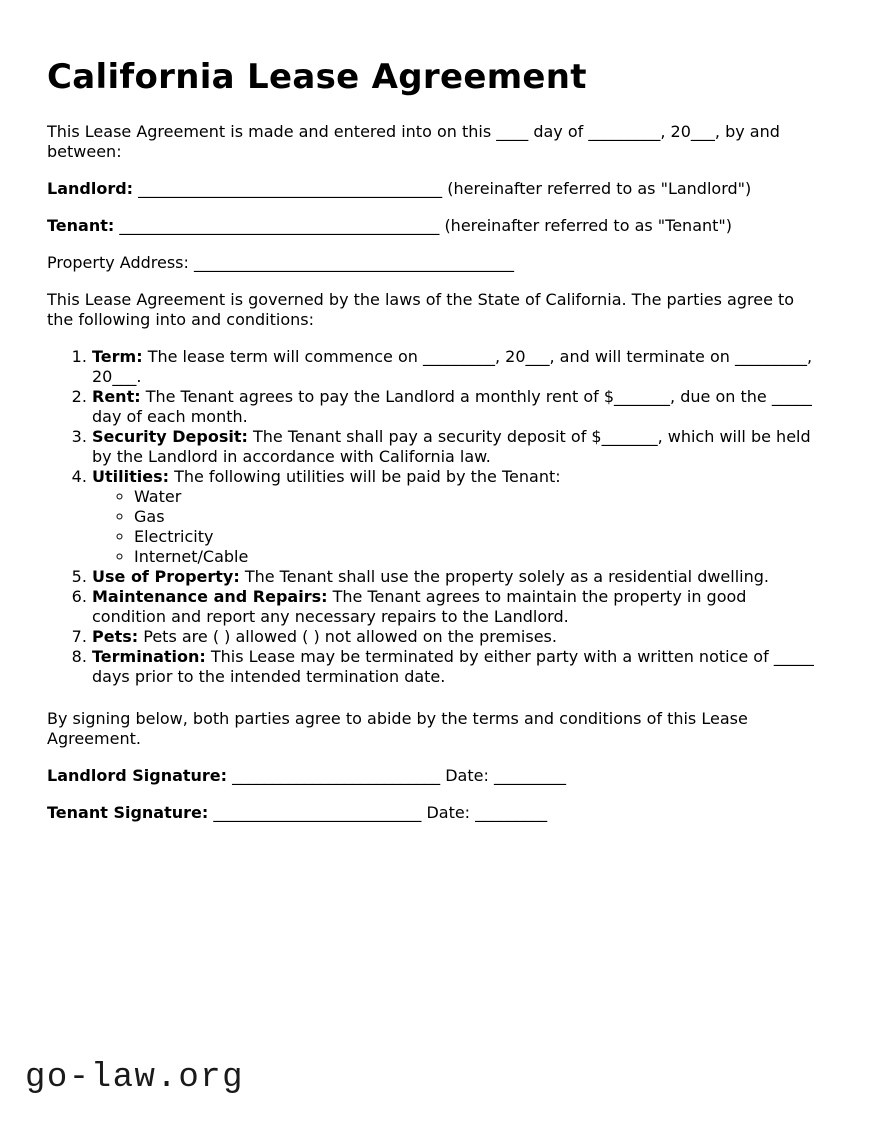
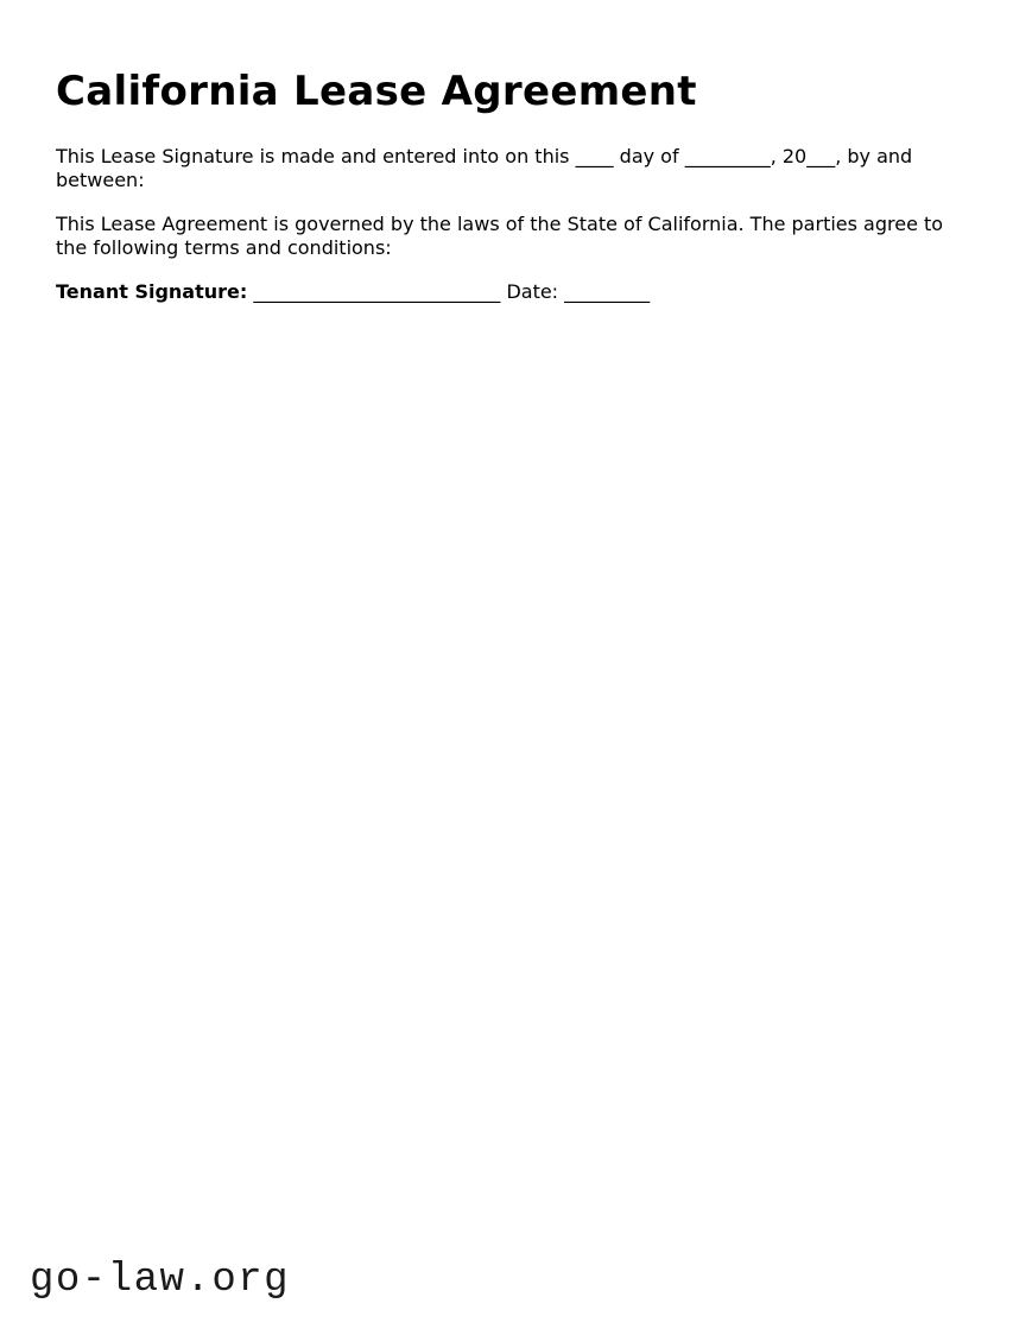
  California Lease Agreement
- This Lease Agreement is made and entered into on this ____ day of _________, 20___, by and between:
+ This Lease Signature is made and entered into on this ____ day of _________, 20___, by and between:
- Landlord: ______________________________________ (hereinafter referred to as "Landlord")
- Tenant: ________________________________________ (hereinafter referred to as "Tenant")
- Property Address: ________________________________________
- This Lease Agreement is governed by the laws of the State of California. The parties agree to the following into and conditions:
+ This Lease Agreement is governed by the laws of the State of California. The parties agree to the following terms and conditions:
- Term: The lease term will commence on _________, 20___, and will terminate on _________, 20___.
- Rent: The Tenant agrees to pay the Landlord a monthly rent of $_______, due on the _____ day of each month.
- Security Deposit: The Tenant shall pay a security deposit of $_______, which will be held by the Landlord in accordance with California law.
- Utilities: The following utilities will be paid by the Tenant:
- Water
- Gas
- Electricity
- Internet/Cable
- Use of Property: The Tenant shall use the property solely as a residential dwelling.
- Maintenance and Repairs: The Tenant agrees to maintain the property in good condition and report any necessary repairs to the Landlord.
- Pets: Pets are ( ) allowed ( ) not allowed on the premises.
- Termination: This Lease may be terminated by either party with a written notice of _____ days prior to the intended termination date.
- By signing below, both parties agree to abide by the terms and conditions of this Lease Agreement.
- Landlord Signature: __________________________ Date: _________
  Tenant Signature: __________________________ Date: _________
  go-law.org
